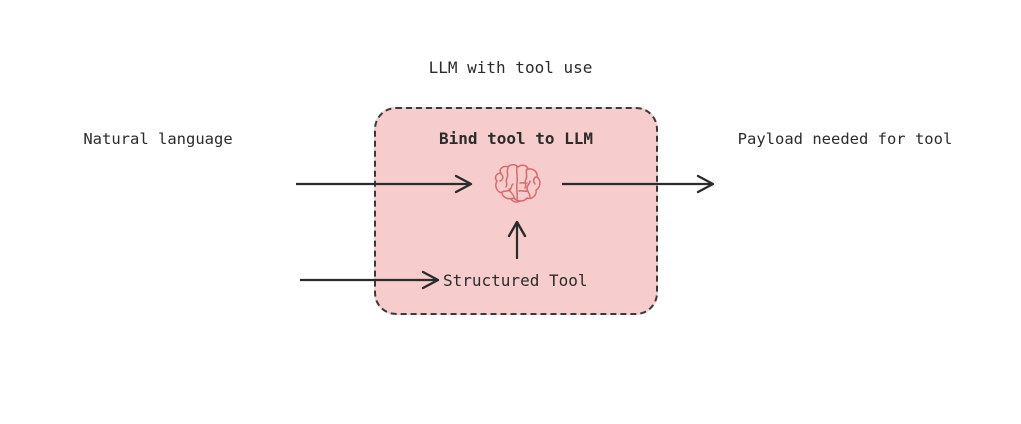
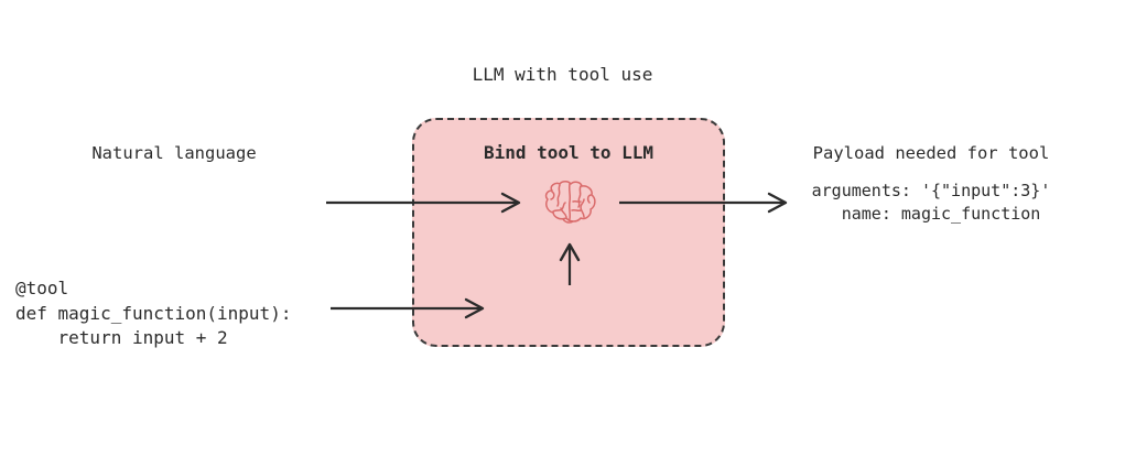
  LLM with tool use
  Natural language
+ @tool
+ def magic_function(input):
+ return input + 2
  Bind tool to LLM
- Structured Tool
  Payload needed for tool
+ arguments: '{"input":3}'
+ name: magic_function
